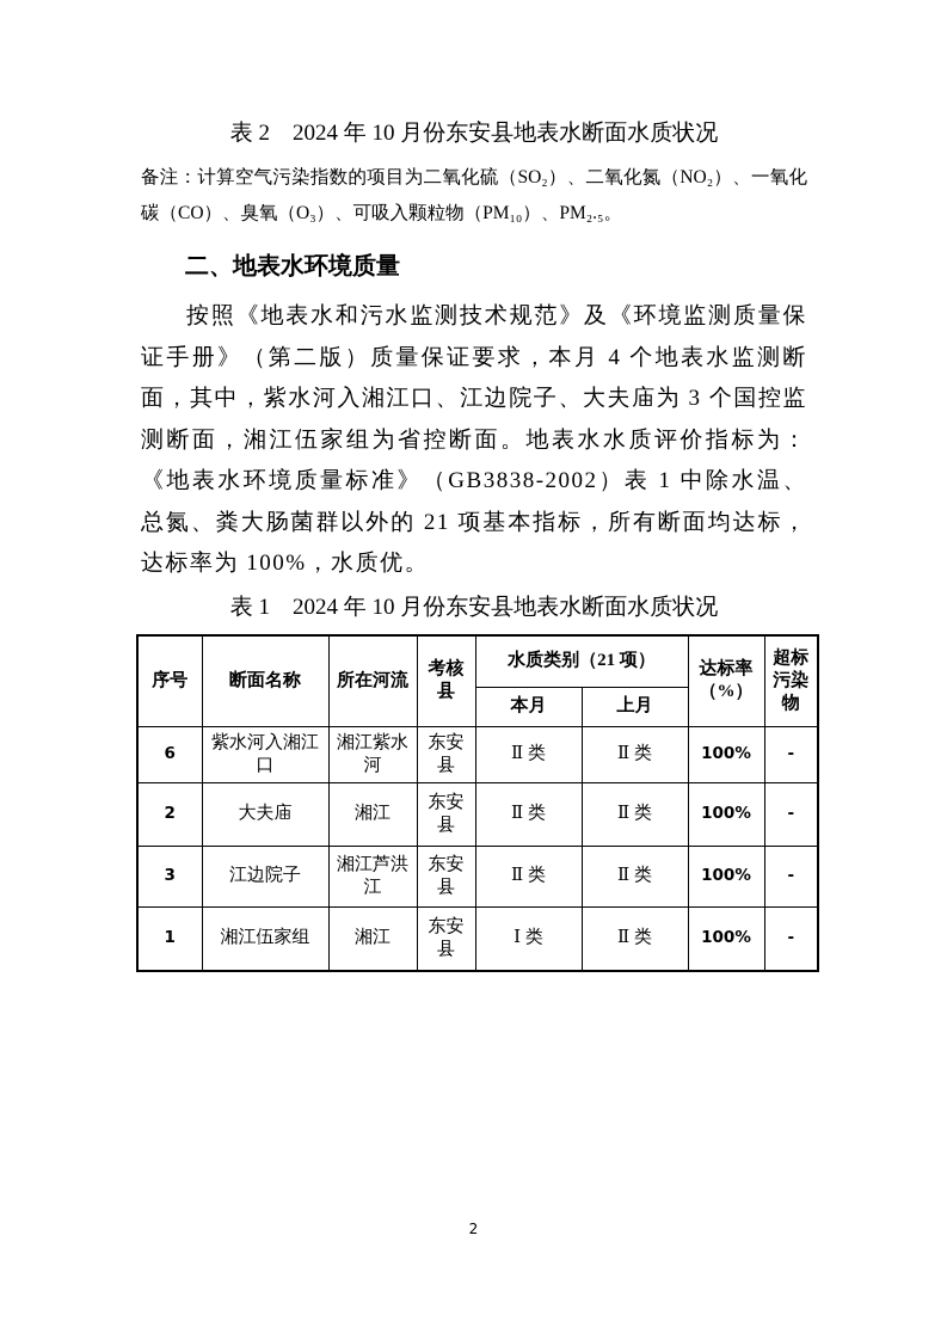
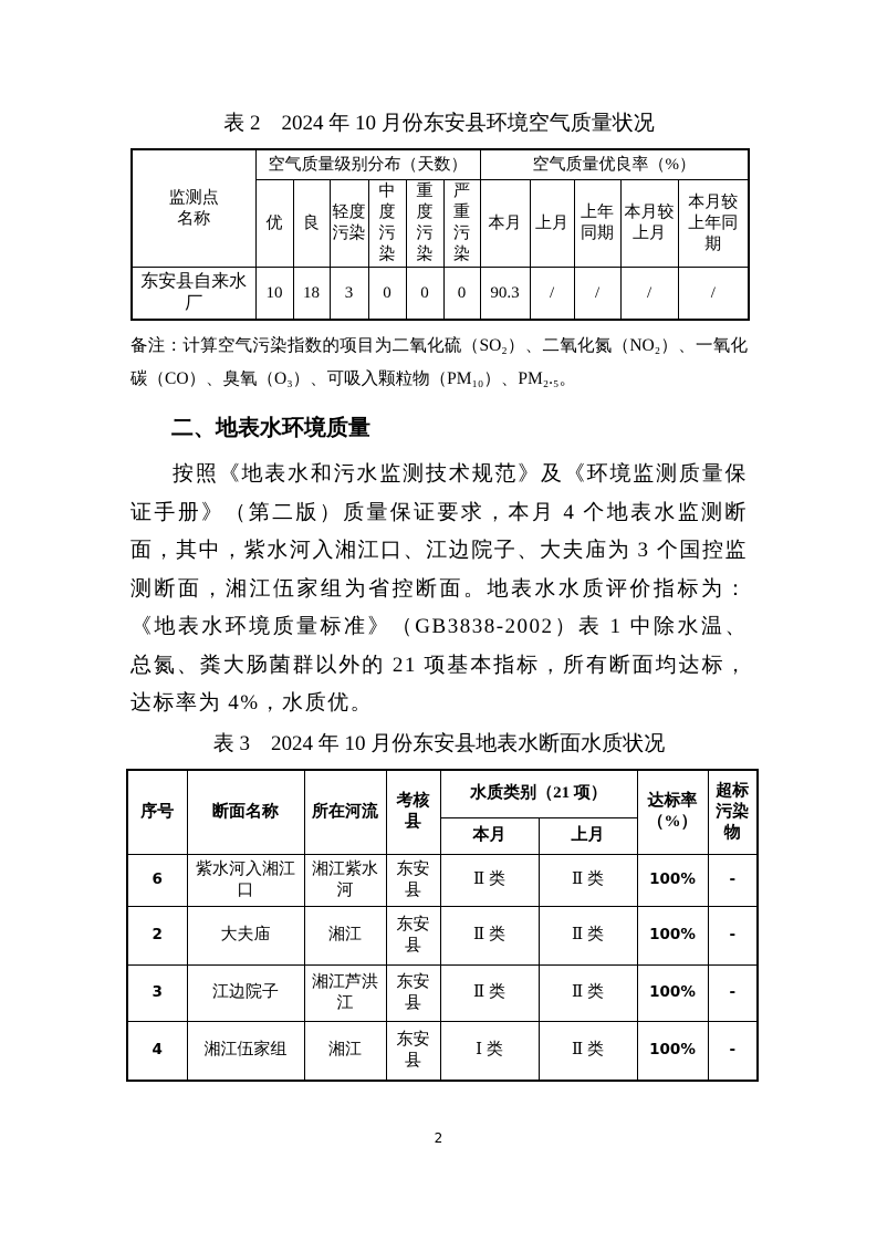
- 表 2 2024 年 10 月份东安县地表水断面水质状况
+ 表 2 2024 年 10 月份东安县环境空气质量状况
+ 监测点 名称	空气质量级别分布（天数）	空气质量优良率（%）
+ 优	良	轻度污染	中度污染	重度污染	严重污染	本月	上月	上年同期	本月较上月	本月较上年同期
+ 东安县自来水厂	10	18	3	0	0	0	90.3	/	/	/	/
  备注：计算空气污染指数的项目为二氧化硫（SO₂）、二氧化氮（NO₂）、一氧化碳（CO）、臭氧（O₃）、可吸入颗粒物（PM₁₀）、PM₂.₅。
  二、地表水环境质量
- 按照《地表水和污水监测技术规范》及《环境监测质量保证手册》（第二版）质量保证要求，本月 4 个地表水监测断面，其中，紫水河入湘江口、江边院子、大夫庙为 3 个国控监测断面，湘江伍家组为省控断面。地表水水质评价指标为：《地表水环境质量标准》（GB3838-2002）表 1 中除水温、总氮、粪大肠菌群以外的 21 项基本指标，所有断面均达标，达标率为 100%，水质优。
+ 按照《地表水和污水监测技术规范》及《环境监测质量保证手册》（第二版）质量保证要求，本月 4 个地表水监测断面，其中，紫水河入湘江口、江边院子、大夫庙为 3 个国控监测断面，湘江伍家组为省控断面。地表水水质评价指标为：《地表水环境质量标准》（GB3838-2002）表 1 中除水温、总氮、粪大肠菌群以外的 21 项基本指标，所有断面均达标，达标率为 4%，水质优。
- 表 1 2024 年 10 月份东安县地表水断面水质状况
+ 表 3 2024 年 10 月份东安县地表水断面水质状况
  序号	断面名称	所在河流	考核县	水质类别（21 项）	达标率（%）	超标污染物
  本月	上月
  6	紫水河入湘江口	湘江紫水河	东安县	Ⅱ 类	Ⅱ 类	100%	-
  2	大夫庙	湘江	东安县	Ⅱ 类	Ⅱ 类	100%	-
  3	江边院子	湘江芦洪江	东安县	Ⅱ 类	Ⅱ 类	100%	-
- 1	湘江伍家组	湘江	东安县	Ⅰ 类	Ⅱ 类	100%	-
+ 4	湘江伍家组	湘江	东安县	Ⅰ 类	Ⅱ 类	100%	-
  2
